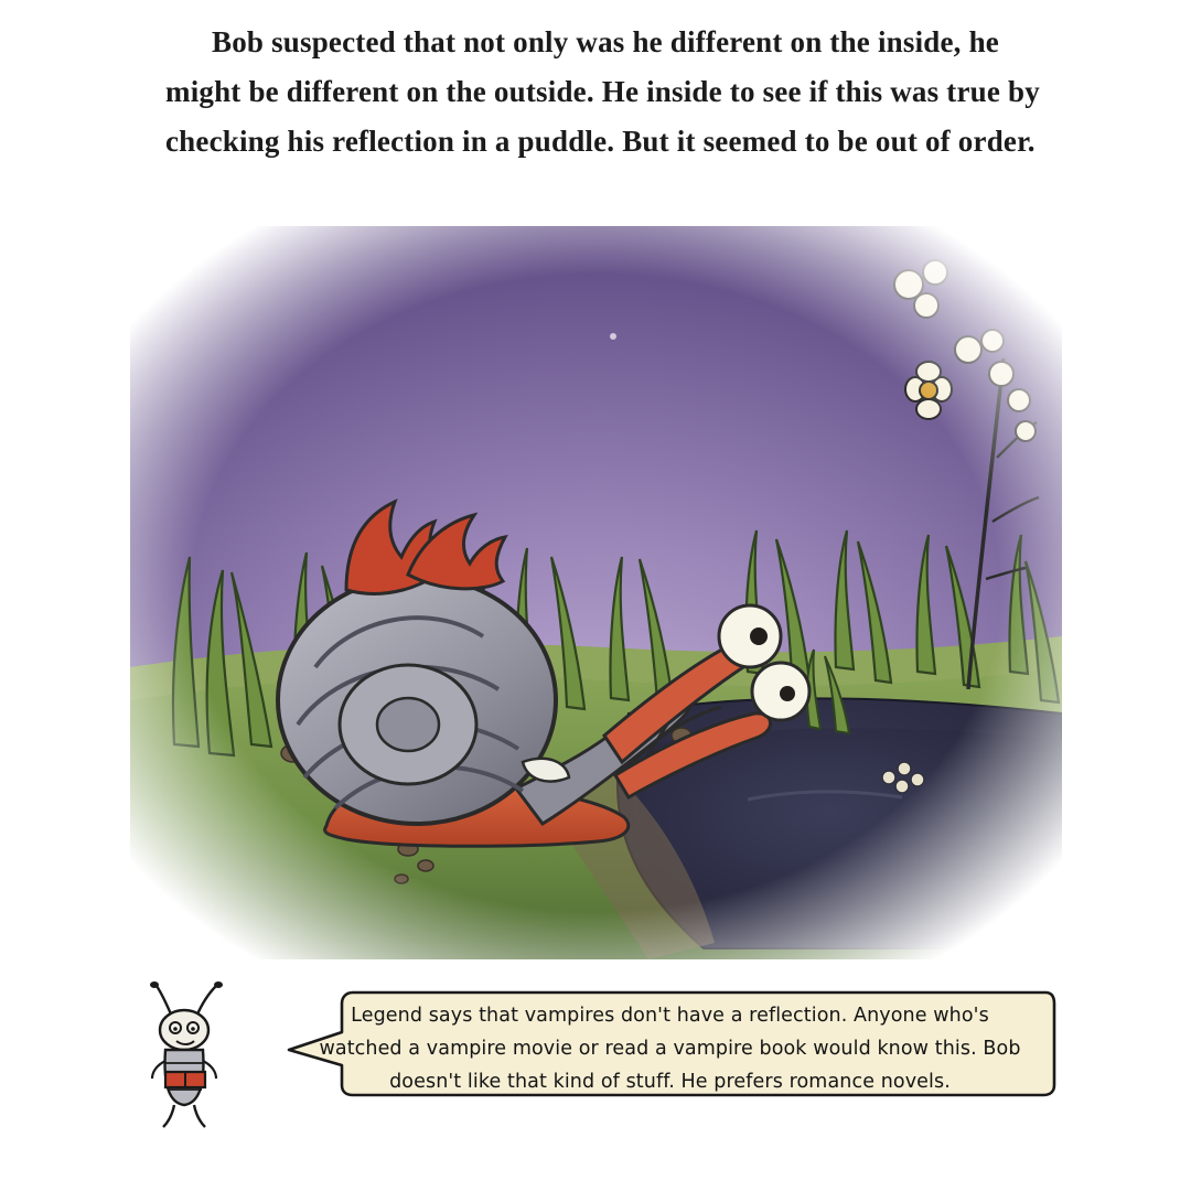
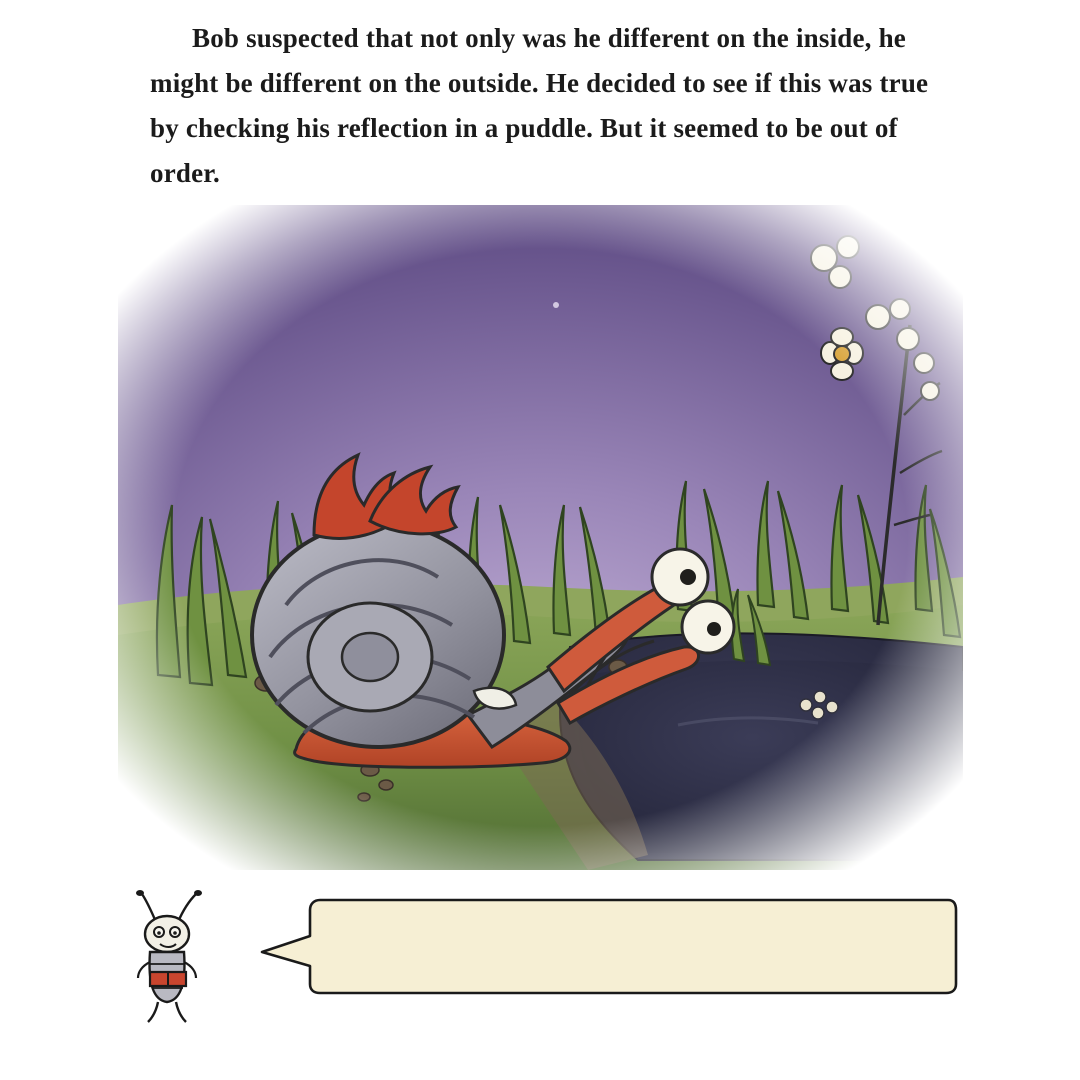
- Bob suspected that not only was he different on the inside, he might be different on the outside. He inside to see if this was true by checking his reflection in a puddle. But it seemed to be out of order.
+ Bob suspected that not only was he different on the inside, he might be different on the outside. He decided to see if this was true by checking his reflection in a puddle. But it seemed to be out of order.
- Legend says that vampires don't have a reflection. Anyone who's watched a vampire movie or read a vampire book would know this. Bob doesn't like that kind of stuff. He prefers romance novels.
